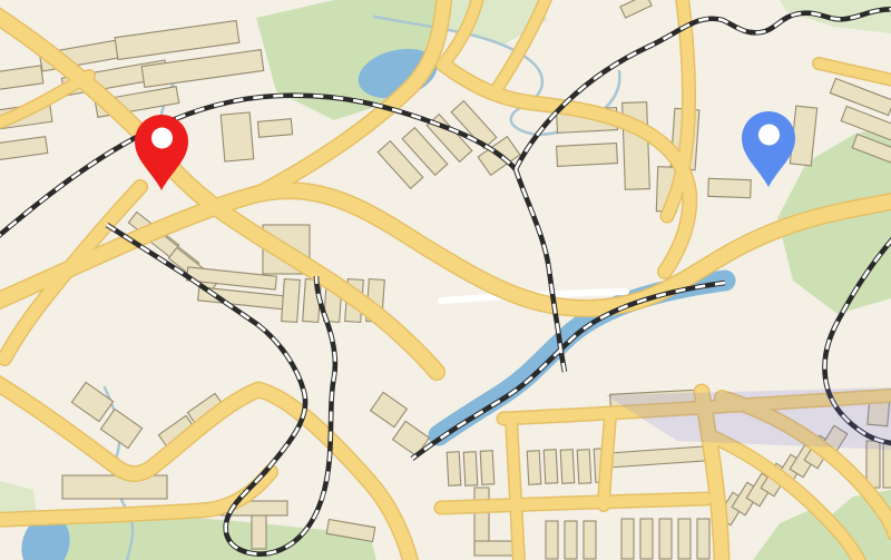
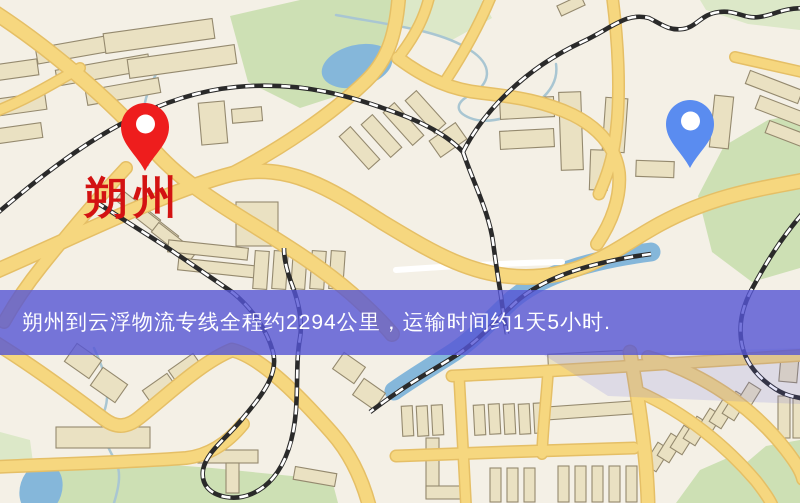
+ 朔州到云浮物流专线全程约2294公里，运输时间约1天5小时.
+ 朔州
